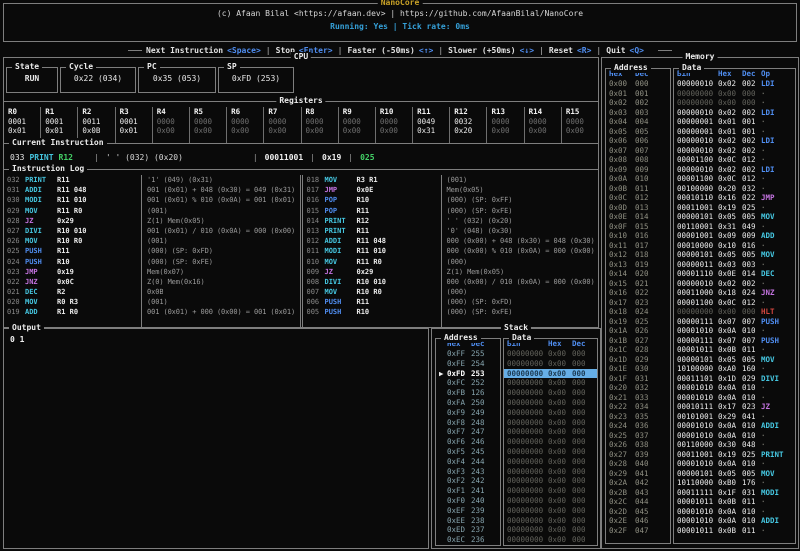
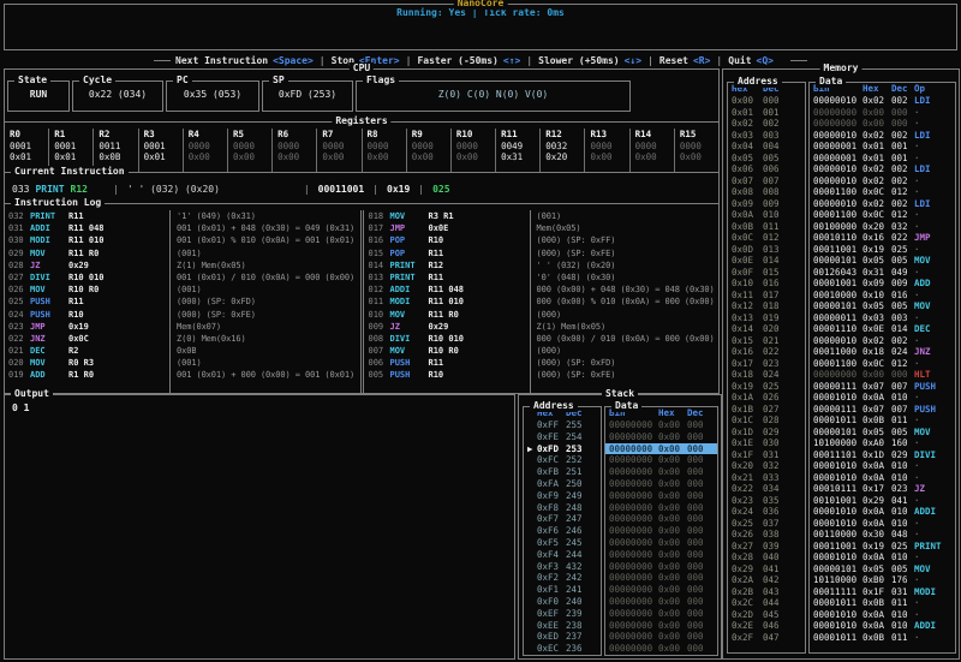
  NanoCore
- (c) Afaan Bilal <https://afaan.dev> | https://github.com/AfaanBilal/NanoCore
  Running: Yes | Tick rate: 0ms
  Next Instruction <Space> | Stop <Enter> | Faster (-50ms) <↑> | Slower (+50ms) <↓> | Reset <R> | Quit <Q>
  CPU
  State
  RUN
  Cycle
  0x22 (034)
  PC
  0x35 (053)
  SP
  0xFD (253)
+ Flags
+ Z(0) C(0) N(0) V(0)
  Registers
  R0
  0001
  0x01
  R1
  0001
  0x01
  R2
  0011
  0x0B
  R3
  0001
  0x01
  R4
  0000
  0x00
  R5
  0000
  0x00
  R6
  0000
  0x00
  R7
  0000
  0x00
  R8
  0000
  0x00
  R9
  0000
  0x00
  R10
  0000
  0x00
  R11
  0049
  0x31
  R12
  0032
  0x20
  R13
  0000
  0x00
  R14
  0000
  0x00
  R15
  0000
  0x00
  Current Instruction
  033
  PRINT
  R12
  |
  ' ' (032) (0x20)
  |
  00011001
  |
  0x19
  |
  025
  Instruction Log
  032
  PRINT
  R11
  031
  ADDI
  R11 048
  030
  MODI
  R11 010
  029
  MOV
  R11 R0
  028
  JZ
  0x29
  027
  DIVI
  R10 010
  026
  MOV
  R10 R0
  025
  PUSH
  R11
  024
  PUSH
  R10
  023
  JMP
  0x19
  022
  JNZ
  0x0C
  021
  DEC
  R2
  020
  MOV
  R0 R3
  019
  ADD
  R1 R0
  '1' (049) (0x31)
  001 (0x01) + 048 (0x30) = 049 (0x31)
  001 (0x01) % 010 (0x0A) = 001 (0x01)
  (001)
  Z(1) Mem(0x05)
  001 (0x01) / 010 (0x0A) = 000 (0x00)
  (001)
  (000) (SP: 0xFD)
  (000) (SP: 0xFE)
  Mem(0x07)
  Z(0) Mem(0x16)
  0x0B
  (001)
  001 (0x01) + 000 (0x00) = 001 (0x01)
  018
  MOV
  R3 R1
  017
  JMP
  0x0E
  016
  POP
  R10
  015
  POP
  R11
  014
  PRINT
  R12
  013
  PRINT
  R11
  012
  ADDI
  R11 048
  011
  MODI
  R11 010
  010
  MOV
  R11 R0
  009
  JZ
  0x29
  008
  DIVI
  R10 010
  007
  MOV
  R10 R0
  006
  PUSH
  R11
  005
  PUSH
  R10
  (001)
  Mem(0x05)
  (000) (SP: 0xFF)
  (000) (SP: 0xFE)
  ' ' (032) (0x20)
  '0' (048) (0x30)
  000 (0x00) + 048 (0x30) = 048 (0x30)
  000 (0x00) % 010 (0x0A) = 000 (0x00)
  (000)
  Z(1) Mem(0x05)
  000 (0x00) / 010 (0x0A) = 000 (0x00)
  (000)
  (000) (SP: 0xFD)
  (000) (SP: 0xFE)
  Output
  0 1
  Stack
  Address
  Hex
  Dec
  0xFF
  255
  0xFE
  254
  ▶
  0xFD
  253
  0xFC
  252
  0xFB
- 126
+ 251
  0xFA
  250
  0xF9
  249
  0xF8
  248
  0xF7
  247
  0xF6
  246
  0xF5
  245
  0xF4
  244
  0xF3
- 243
+ 432
  0xF2
  242
  0xF1
  241
  0xF0
  240
  0xEF
  239
  0xEE
  238
  0xED
  237
  0xEC
  236
  Data
  Bin
  Hex
  Dec
  00000000
  0x00
  000
  00000000
  0x00
  000
  00000000
  0x00
  000
  00000000
  0x00
  000
  00000000
  0x00
  000
  00000000
  0x00
  000
  00000000
  0x00
  000
  00000000
  0x00
  000
  00000000
  0x00
  000
  00000000
  0x00
  000
  00000000
  0x00
  000
  00000000
  0x00
  000
  00000000
  0x00
  000
  00000000
  0x00
  000
  00000000
  0x00
  000
  00000000
  0x00
  000
  00000000
  0x00
  000
  00000000
  0x00
  000
  00000000
  0x00
  000
  00000000
  0x00
  000
  Memory
  Address
  Hex
  Dec
  0x00
  000
  0x01
  001
  0x02
  002
  0x03
  003
  0x04
  004
  0x05
  005
  0x06
  006
  0x07
  007
  0x08
  008
  0x09
  009
  0x0A
  010
  0x0B
  011
  0x0C
  012
  0x0D
  013
  0x0E
  014
  0x0F
  015
  0x10
  016
  0x11
  017
  0x12
  018
  0x13
  019
  0x14
  020
  0x15
  021
  0x16
  022
  0x17
  023
  0x18
  024
  0x19
  025
  0x1A
  026
  0x1B
  027
  0x1C
  028
  0x1D
  029
  0x1E
  030
  0x1F
  031
  0x20
  032
  0x21
  033
  0x22
  034
  0x23
  035
  0x24
  036
  0x25
  037
  0x26
  038
  0x27
  039
  0x28
  040
  0x29
  041
  0x2A
  042
  0x2B
  043
  0x2C
  044
  0x2D
  045
  0x2E
  046
  0x2F
  047
  Data
  Bin
  Hex
  Dec
  Op
  00000010
  0x02
  002
  LDI
  00000000
  0x00
  000
  ·
  00000000
  0x00
  000
  ·
  00000010
  0x02
  002
  LDI
  00000001
  0x01
  001
  ·
  00000001
  0x01
  001
  ·
  00000010
  0x02
  002
  LDI
  00000010
  0x02
  002
  ·
  00001100
  0x0C
  012
  ·
  00000010
  0x02
  002
  LDI
  00001100
  0x0C
  012
  ·
  00100000
  0x20
  032
  ·
  00010110
  0x16
  022
  JMP
  00011001
  0x19
  025
  ·
  00000101
  0x05
  005
  MOV
- 00110001
+ 00126043
  0x31
  049
  ·
  00001001
  0x09
  009
  ADD
  00010000
  0x10
  016
  ·
  00000101
  0x05
  005
  MOV
  00000011
  0x03
  003
  ·
  00001110
  0x0E
  014
  DEC
  00000010
  0x02
  002
  ·
  00011000
  0x18
  024
  JNZ
  00001100
  0x0C
  012
  ·
  00000000
  0x00
  000
  HLT
  00000111
  0x07
  007
  PUSH
  00001010
  0x0A
  010
  ·
  00000111
  0x07
  007
  PUSH
  00001011
  0x0B
  011
  ·
  00000101
  0x05
  005
  MOV
  10100000
  0xA0
  160
  ·
  00011101
  0x1D
  029
  DIVI
  00001010
  0x0A
  010
  ·
  00001010
  0x0A
  010
  ·
  00010111
  0x17
  023
  JZ
  00101001
  0x29
  041
  ·
  00001010
  0x0A
  010
  ADDI
  00001010
  0x0A
  010
  ·
  00110000
  0x30
  048
  ·
  00011001
  0x19
  025
  PRINT
  00001010
  0x0A
  010
  ·
  00000101
  0x05
  005
  MOV
  10110000
  0xB0
  176
  ·
  00011111
  0x1F
  031
  MODI
  00001011
  0x0B
  011
  ·
  00001010
  0x0A
  010
  ·
  00001010
  0x0A
  010
  ADDI
  00001011
  0x0B
  011
  ·
